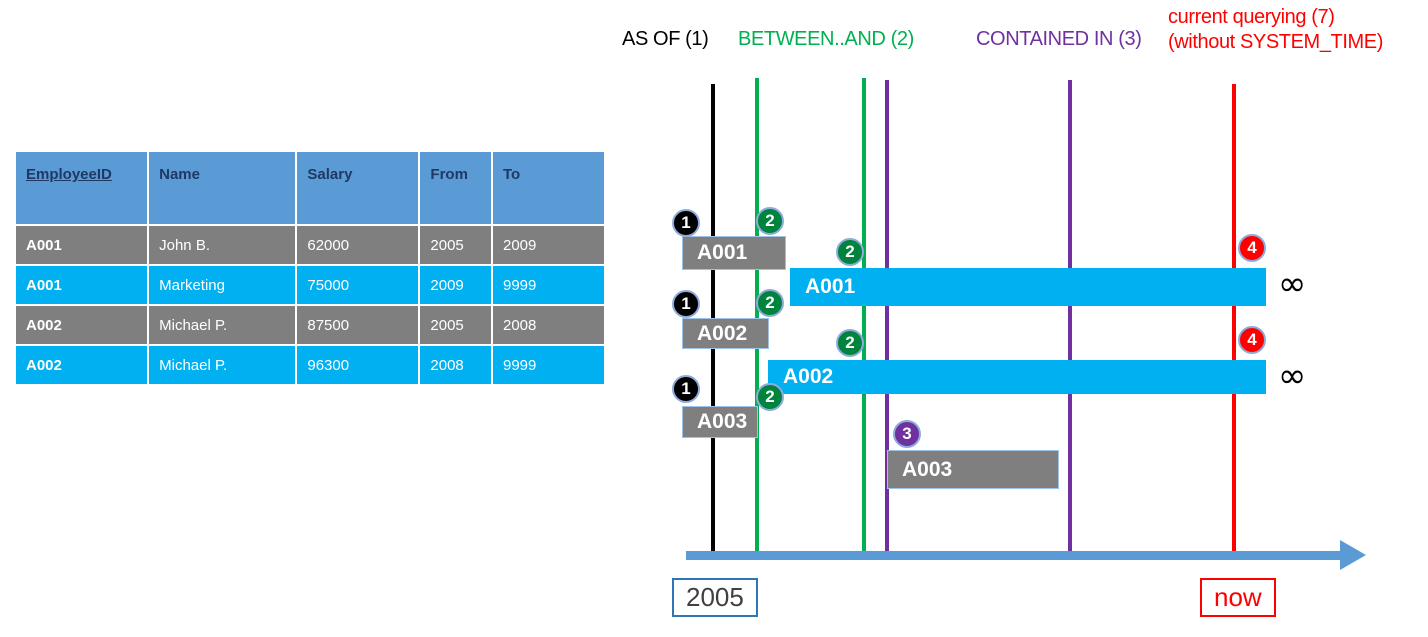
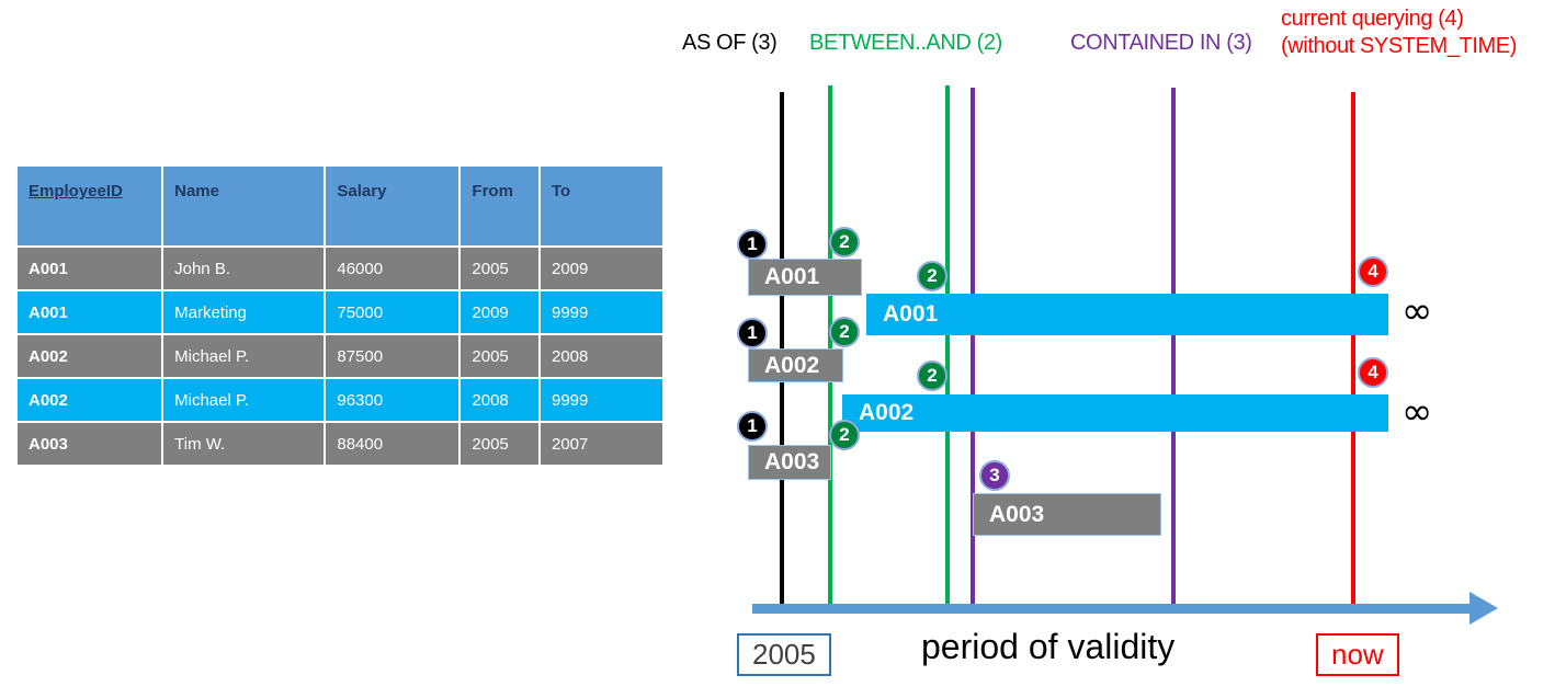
  EmployeeID	Name	Salary	From	To
- A001	John B.	62000	2005	2009
+ A001	John B.	46000	2005	2009
  A001	Marketing	75000	2009	9999
  A002	Michael P.	87500	2005	2008
  A002	Michael P.	96300	2008	9999
+ A003	Tim W.	88400	2005	2007
- AS OF (1)
+ AS OF (3)
  BETWEEN..AND (2)
  CONTAINED IN (3)
- current querying (7)
+ current querying (4)
  (without SYSTEM_TIME)
  A001
  A001
  A002
  A002
  A003
  A003
  1
  2
  2
  4
  1
  2
  2
  4
  1
  2
  3
  ∞
  ∞
  2005
+ period of validity
  now
